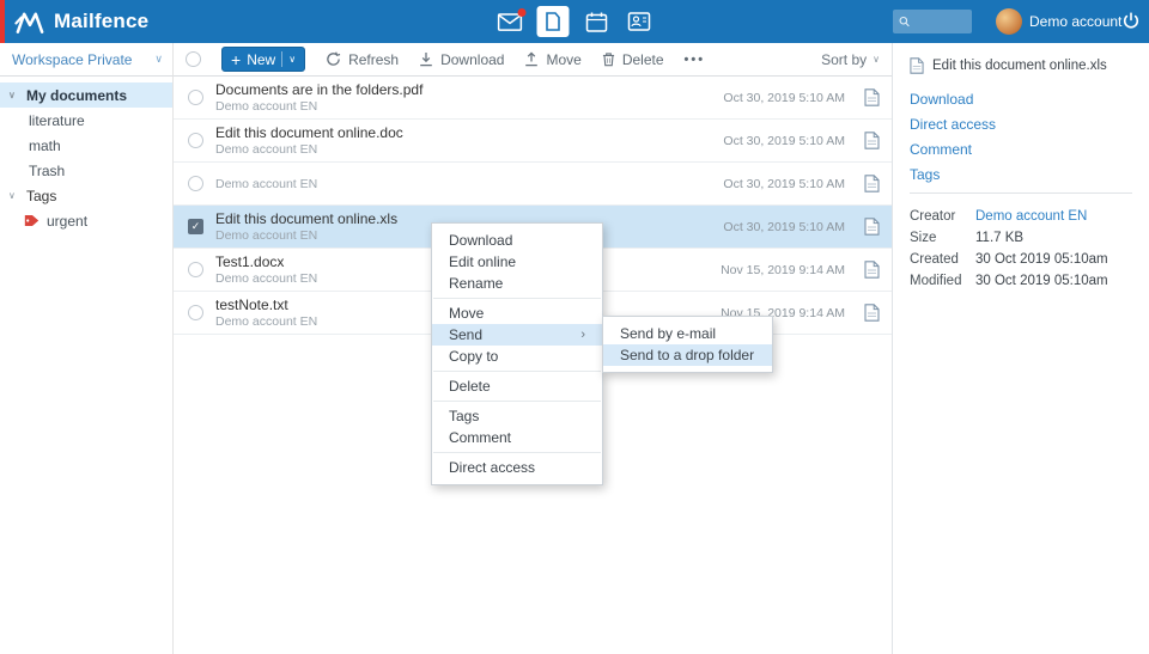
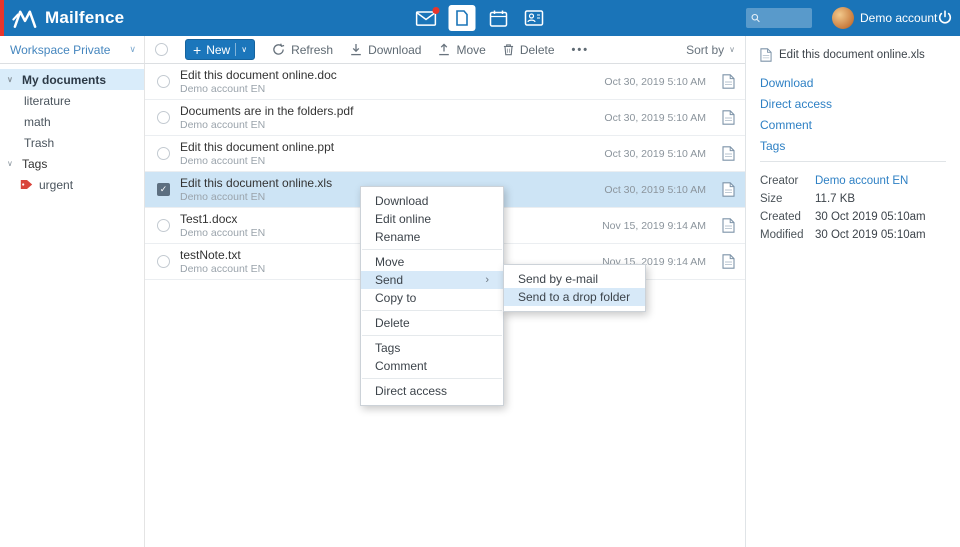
  Mailfence
  Demo account
  Workspace Private
  ∨
  +
  New
  ∨
  Refresh
  Download
  Move
  Delete
  •••
  Sort by
  ∨
  ∨
  My documents
  literature
  math
  Trash
  ∨
  Tags
  urgent
- Documents are in the folders.pdf
+ Edit this document online.doc
  Demo account EN
  Oct 30, 2019 5:10 AM
- Edit this document online.doc
+ Documents are in the folders.pdf
  Demo account EN
  Oct 30, 2019 5:10 AM
+ Edit this document online.ppt
  Demo account EN
  Oct 30, 2019 5:10 AM
  ✓
  Edit this document online.xls
  Demo account EN
  Oct 30, 2019 5:10 AM
  Test1.docx
  Demo account EN
  Nov 15, 2019 9:14 AM
  testNote.txt
  Demo account EN
  Nov 15, 2019 9:14 AM
  Download
  Edit online
  Rename
  Move
  Send
  ›
  Copy to
  Delete
  Tags
  Comment
  Direct access
  Send by e-mail
  Send to a drop folder
  Edit this document online.xls
  Download
  Direct access
  Comment
  Tags
  Creator
  Demo account EN
  Size
  11.7 KB
  Created
  30 Oct 2019 05:10am
  Modified
  30 Oct 2019 05:10am
